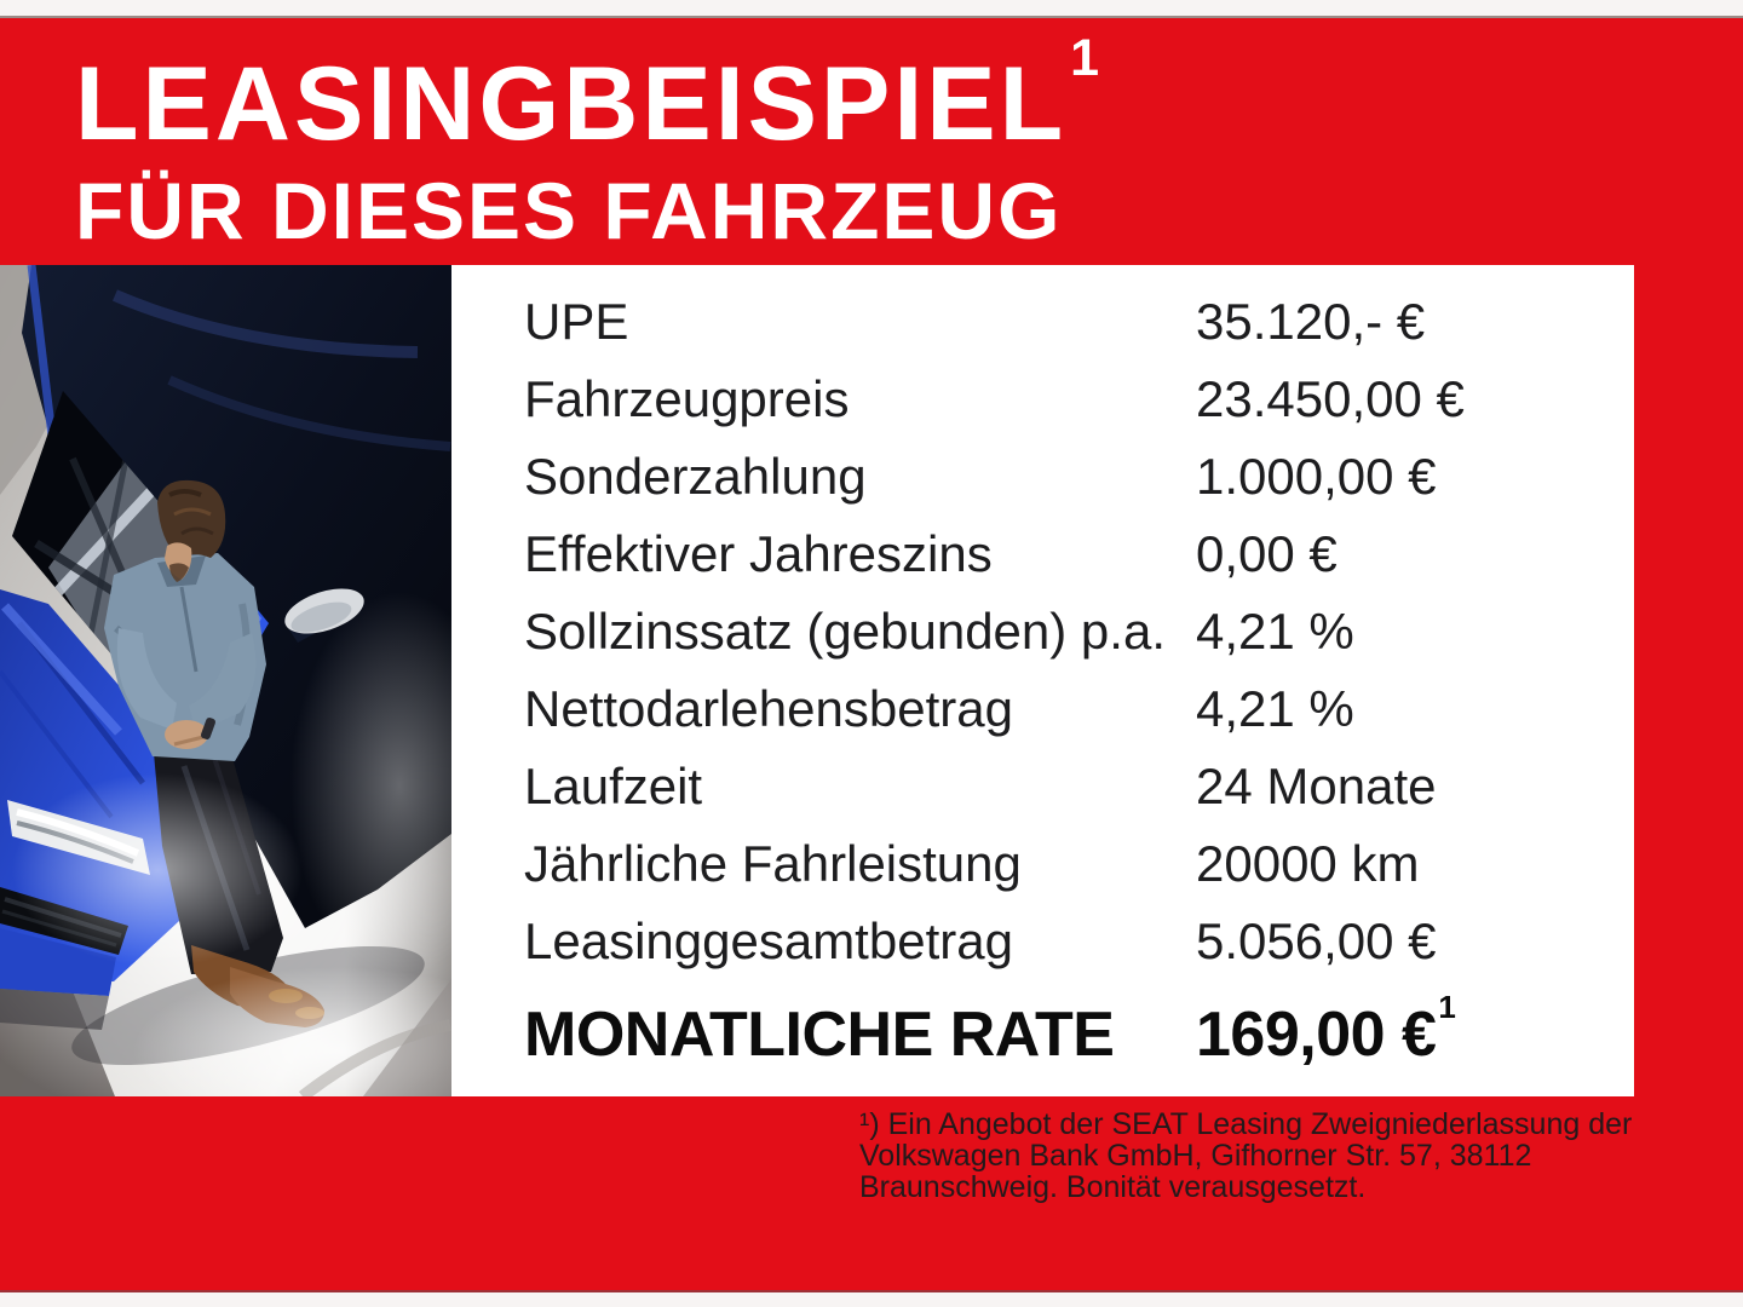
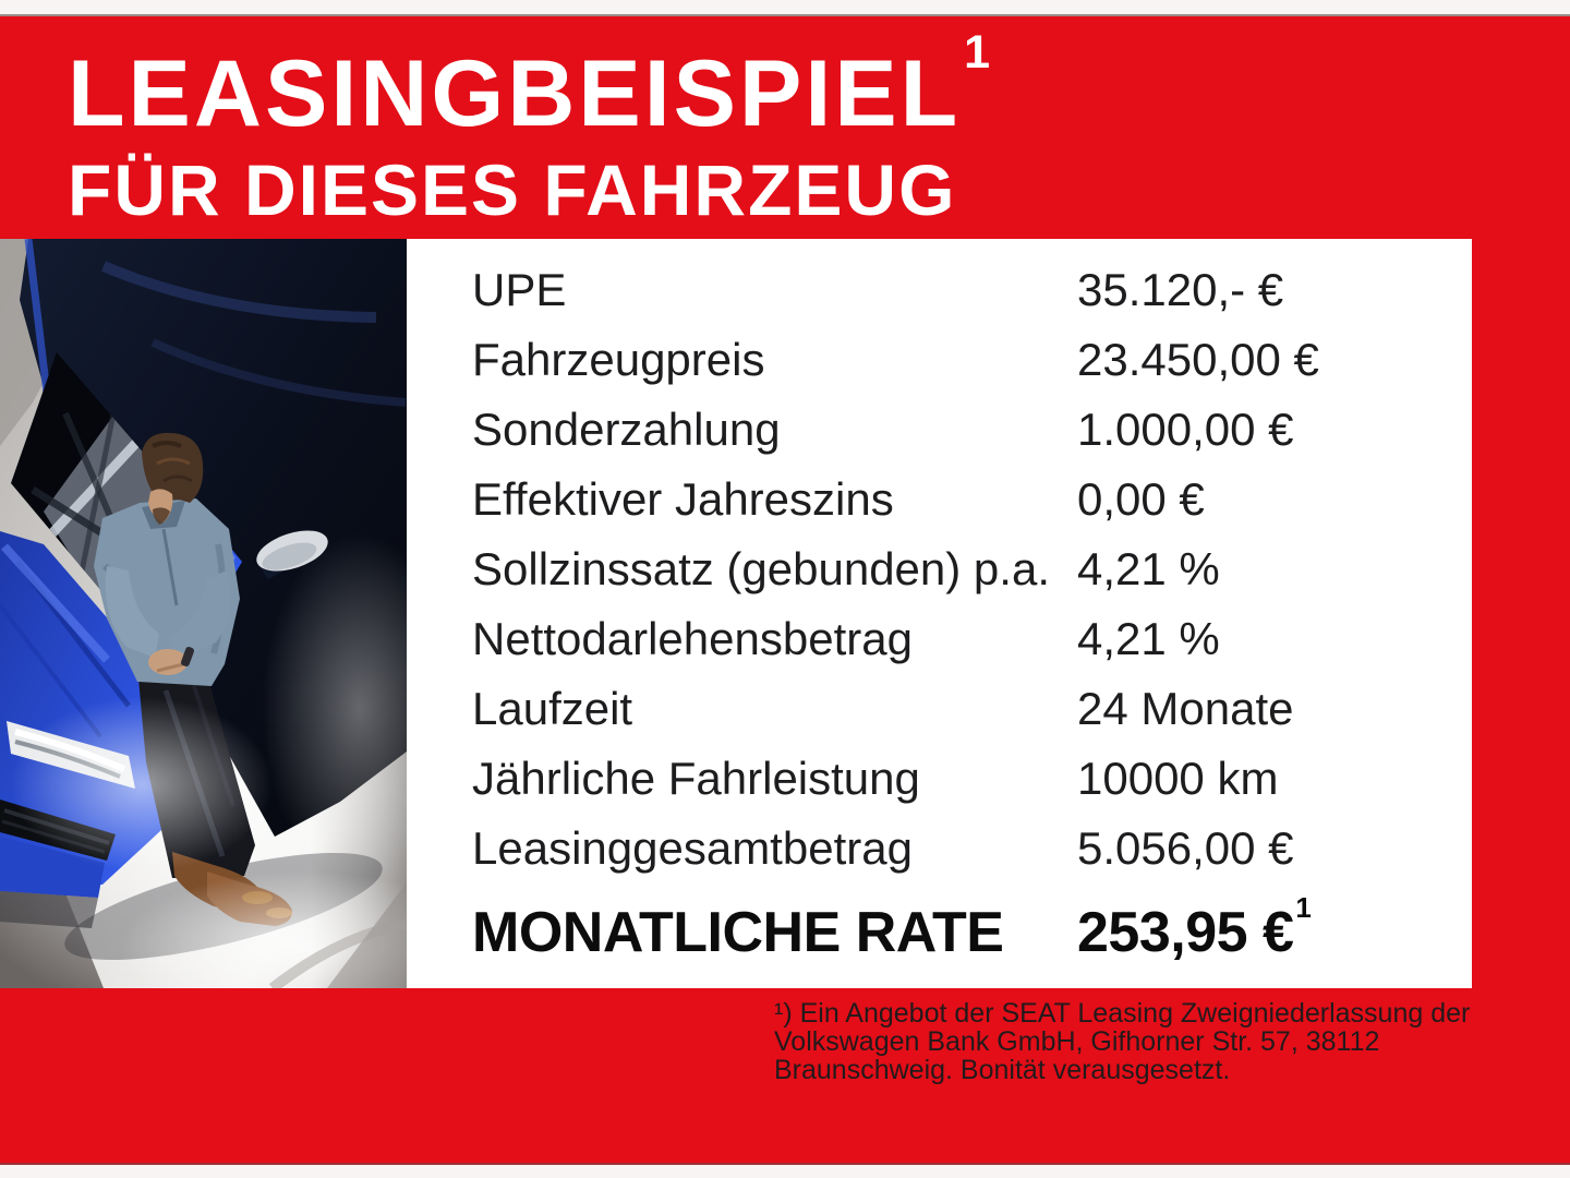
  LEASINGBEISPIEL1
  FÜR DIESES FAHRZEUG
  UPE
  35.120,- €
  Fahrzeugpreis
  23.450,00 €
  Sonderzahlung
  1.000,00 €
  Effektiver Jahreszins
  0,00 €
  Sollzinssatz (gebunden) p.a.
  4,21 %
  Nettodarlehensbetrag
  4,21 %
  Laufzeit
  24 Monate
  Jährliche Fahrleistung
- 20000 km
+ 10000 km
  Leasinggesamtbetrag
  5.056,00 €
  MONATLICHE RATE
- 169,00 €1
+ 253,95 €1
  ¹) Ein Angebot der SEAT Leasing Zweigniederlassung der
  Volkswagen Bank GmbH, Gifhorner Str. 57, 38112
  Braunschweig. Bonität verausgesetzt.
